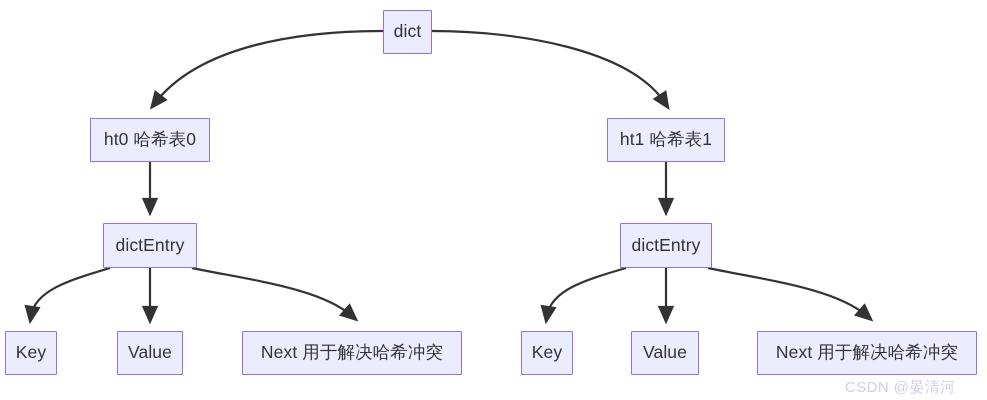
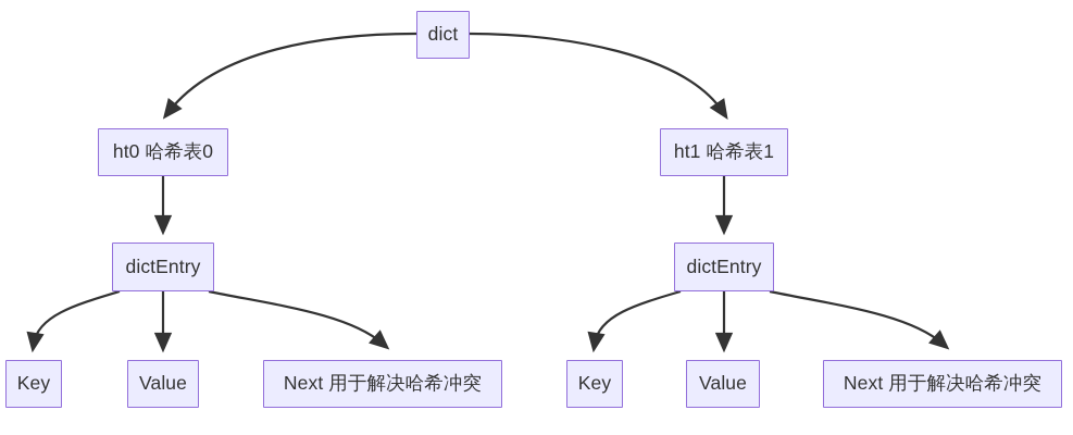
  dict
  ht0 哈希表0
  ht1 哈希表1
  dictEntry
  dictEntry
  Key
  Value
  Next 用于解决哈希冲突
  Key
  Value
  Next 用于解决哈希冲突
- CSDN @晏清河
